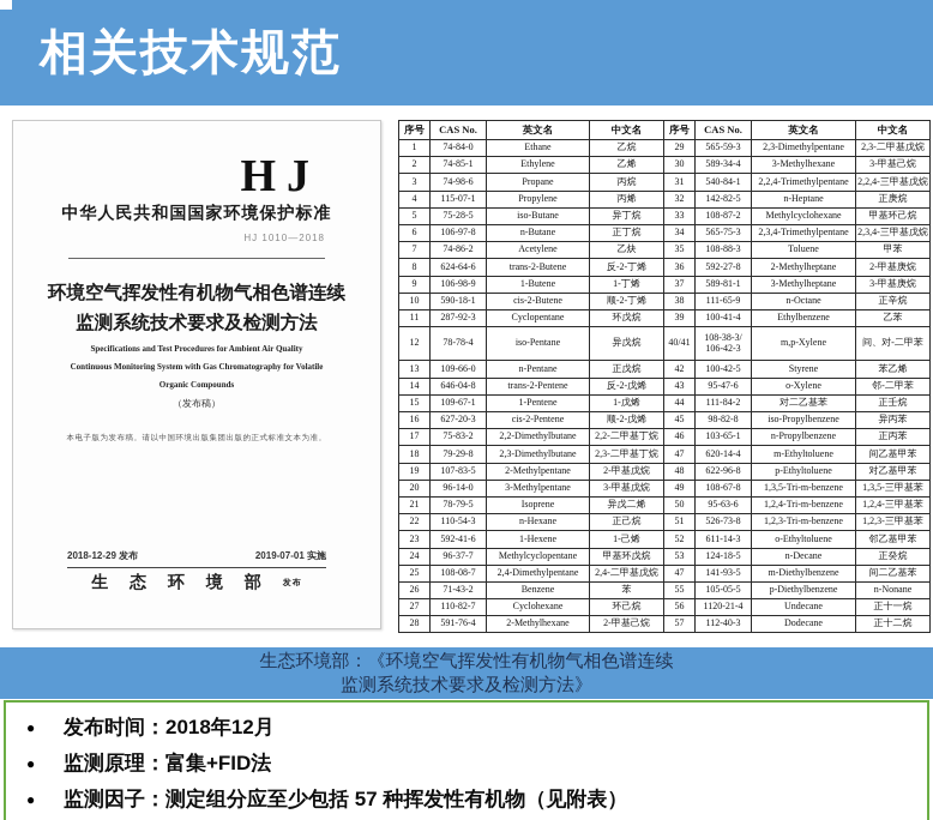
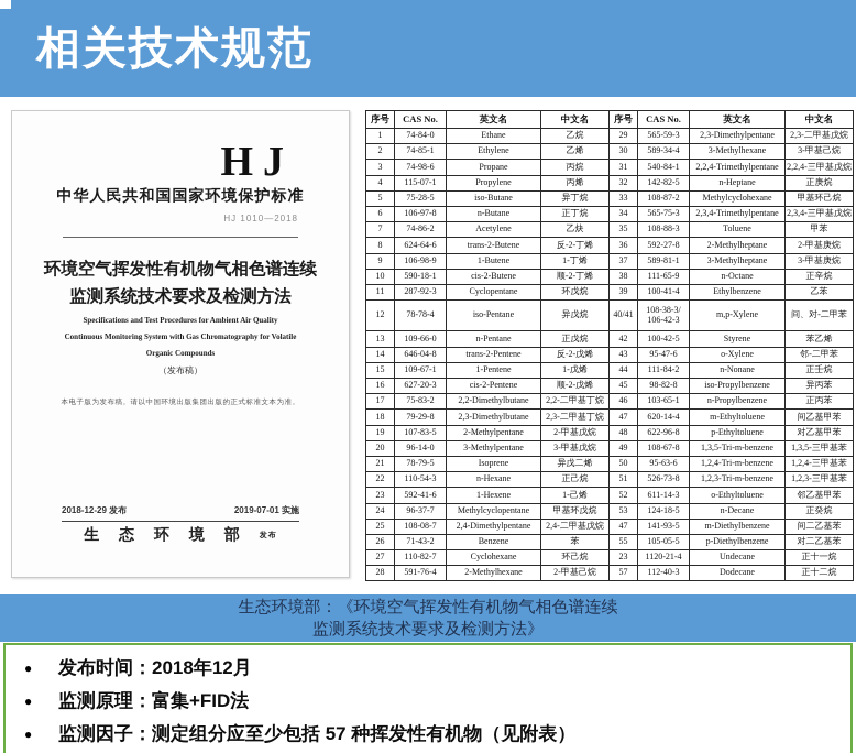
  相关技术规范
  HJ
  中华人民共和国国家环境保护标准
  HJ 1010—2018
  环境空气挥发性有机物气相色谱连续
  监测系统技术要求及检测方法
  Specifications and Test Procedures for Ambient Air Quality
  Continuous Monitoring System with Gas Chromatography for Volatile
  Organic Compounds
  （发布稿）
  2018-12-29 发布
  2019-07-01 实施
  生 态 环 境 部
  序号	CAS No.	英文名	中文名	序号	CAS No.	英文名	中文名
  1	74-84-0	Ethane	乙烷	29	565-59-3	2,3-Dimethylpentane	2,3-二甲基戊烷
  2	74-85-1	Ethylene	乙烯	30	589-34-4	3-Methylhexane	3-甲基己烷
  3	74-98-6	Propane	丙烷	31	540-84-1	2,2,4-Trimethylpentane	2,2,4-三甲基戊烷
  4	115-07-1	Propylene	丙烯	32	142-82-5	n-Heptane	正庚烷
  5	75-28-5	iso-Butane	异丁烷	33	108-87-2	Methylcyclohexane	甲基环己烷
  6	106-97-8	n-Butane	正丁烷	34	565-75-3	2,3,4-Trimethylpentane	2,3,4-三甲基戊烷
  7	74-86-2	Acetylene	乙炔	35	108-88-3	Toluene	甲苯
  8	624-64-6	trans-2-Butene	反-2-丁烯	36	592-27-8	2-Methylheptane	2-甲基庚烷
  9	106-98-9	1-Butene	1-丁烯	37	589-81-1	3-Methylheptane	3-甲基庚烷
  10	590-18-1	cis-2-Butene	顺-2-丁烯	38	111-65-9	n-Octane	正辛烷
  11	287-92-3	Cyclopentane	环戊烷	39	100-41-4	Ethylbenzene	乙苯
  12	78-78-4	iso-Pentane	异戊烷	40/41	108-38-3/ 106-42-3	m,p-Xylene	间、对-二甲苯
  13	109-66-0	n-Pentane	正戊烷	42	100-42-5	Styrene	苯乙烯
  14	646-04-8	trans-2-Pentene	反-2-戊烯	43	95-47-6	o-Xylene	邻-二甲苯
- 15	109-67-1	1-Pentene	1-戊烯	44	111-84-2	对二乙基苯	正壬烷
+ 15	109-67-1	1-Pentene	1-戊烯	44	111-84-2	n-Nonane	正壬烷
  16	627-20-3	cis-2-Pentene	顺-2-戊烯	45	98-82-8	iso-Propylbenzene	异丙苯
  17	75-83-2	2,2-Dimethylbutane	2,2-二甲基丁烷	46	103-65-1	n-Propylbenzene	正丙苯
  18	79-29-8	2,3-Dimethylbutane	2,3-二甲基丁烷	47	620-14-4	m-Ethyltoluene	间乙基甲苯
  19	107-83-5	2-Methylpentane	2-甲基戊烷	48	622-96-8	p-Ethyltoluene	对乙基甲苯
  20	96-14-0	3-Methylpentane	3-甲基戊烷	49	108-67-8	1,3,5-Tri-m-benzene	1,3,5-三甲基苯
  21	78-79-5	Isoprene	异戊二烯	50	95-63-6	1,2,4-Tri-m-benzene	1,2,4-三甲基苯
  22	110-54-3	n-Hexane	正己烷	51	526-73-8	1,2,3-Tri-m-benzene	1,2,3-三甲基苯
  23	592-41-6	1-Hexene	1-己烯	52	611-14-3	o-Ethyltoluene	邻乙基甲苯
  24	96-37-7	Methylcyclopentane	甲基环戊烷	53	124-18-5	n-Decane	正癸烷
  25	108-08-7	2,4-Dimethylpentane	2,4-二甲基戊烷	47	141-93-5	m-Diethylbenzene	间二乙基苯
- 26	71-43-2	Benzene	苯	55	105-05-5	p-Diethylbenzene	n-Nonane
+ 26	71-43-2	Benzene	苯	55	105-05-5	p-Diethylbenzene	对二乙基苯
- 27	110-82-7	Cyclohexane	环己烷	56	1120-21-4	Undecane	正十一烷
+ 27	110-82-7	Cyclohexane	环己烷	23	1120-21-4	Undecane	正十一烷
  28	591-76-4	2-Methylhexane	2-甲基己烷	57	112-40-3	Dodecane	正十二烷
  生态环境部：《环境空气挥发性有机物气相色谱连续
  监测系统技术要求及检测方法》
  ●
  发布时间：2018年12月
  ●
  监测原理：富集+FID法
  ●
  监测因子：测定组分应至少包括 57 种挥发性有机物（见附表）
